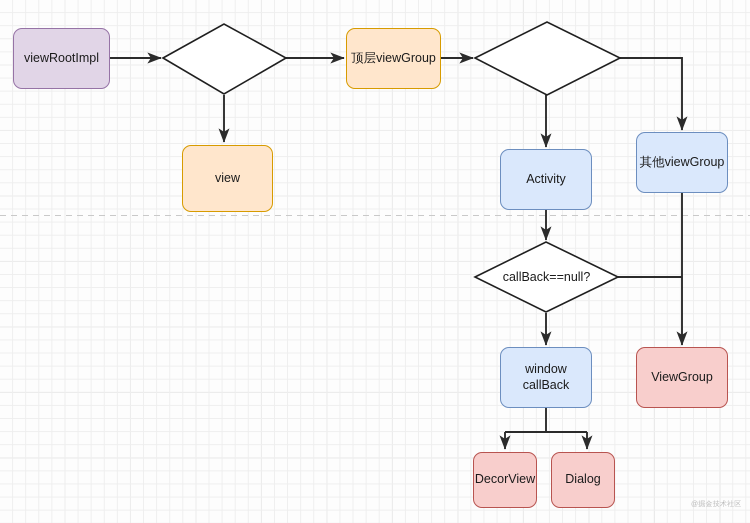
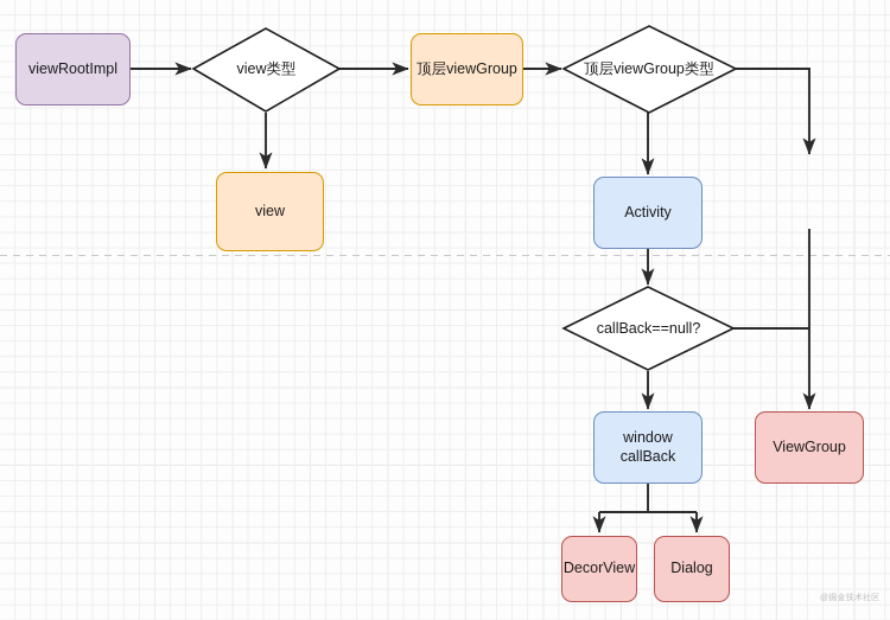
+ view类型
+ 顶层viewGroup类型
  callBack==null?
  viewRootImpl
  view
  顶层viewGroup
  Activity
- 其他viewGroup
  window
  callBack
  ViewGroup
  DecorView
  Dialog
